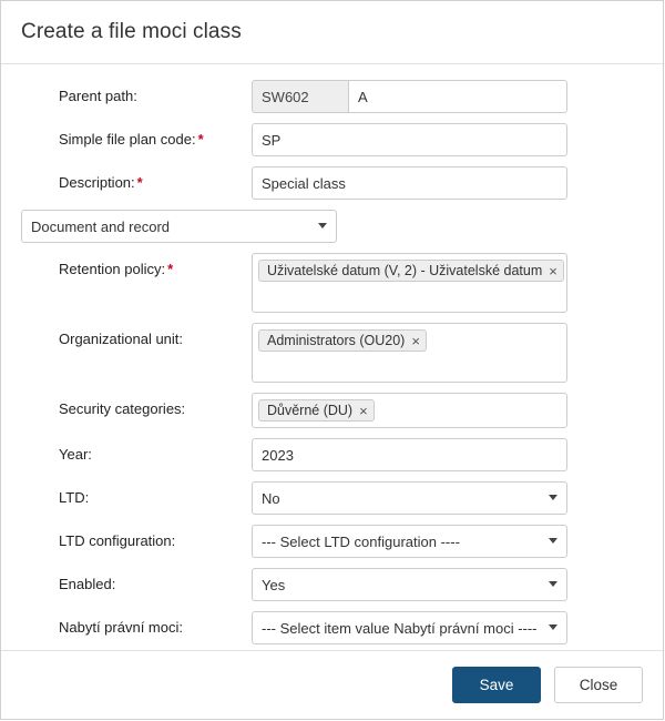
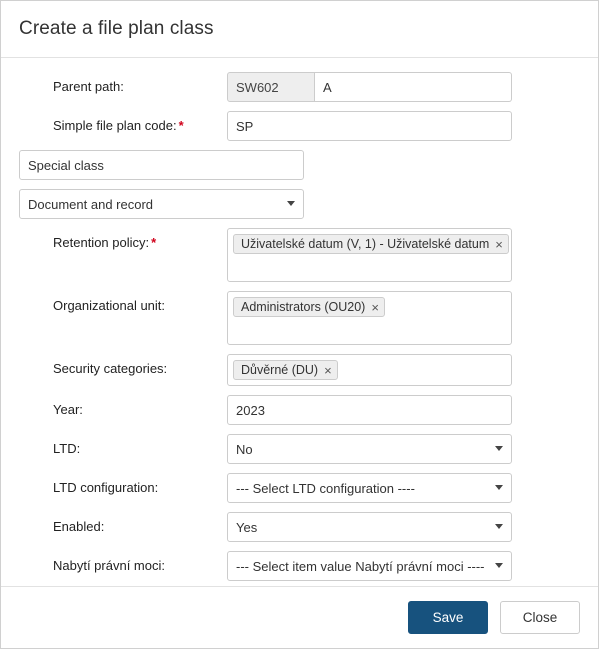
- Create a file moci class
+ Create a file plan class
  Parent path:
  SW602
  A
  Simple file plan code: *
  SP
- Description: *
  Special class
  Document and record
  Retention policy: *
- Uživatelské datum (V, 2) - Uživatelské datum
+ Uživatelské datum (V, 1) - Uživatelské datum
  ×
  Organizational unit:
  Administrators (OU20)
  ×
  Security categories:
  Důvěrné (DU)
  ×
  Year:
  2023
  LTD:
  No
  LTD configuration:
  --- Select LTD configuration ----
  Enabled:
  Yes
  Nabytí právní moci:
  --- Select item value Nabytí právní moci ----
  Save
  Close
